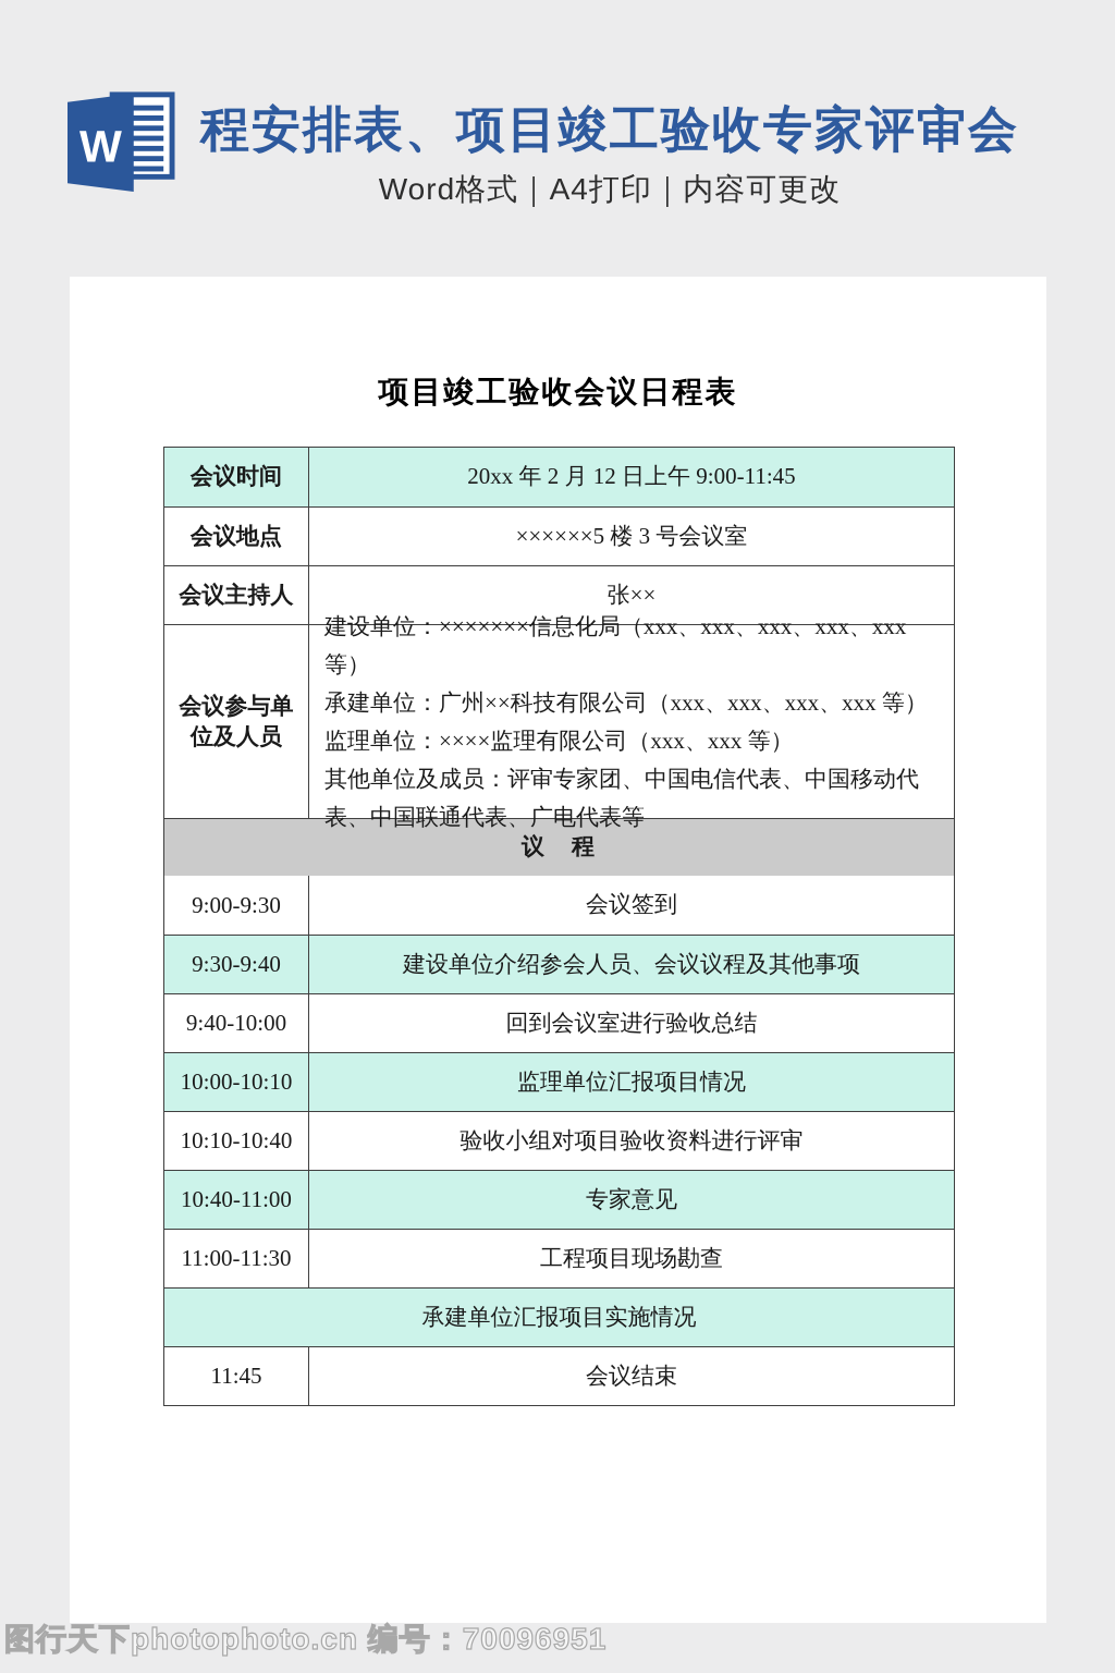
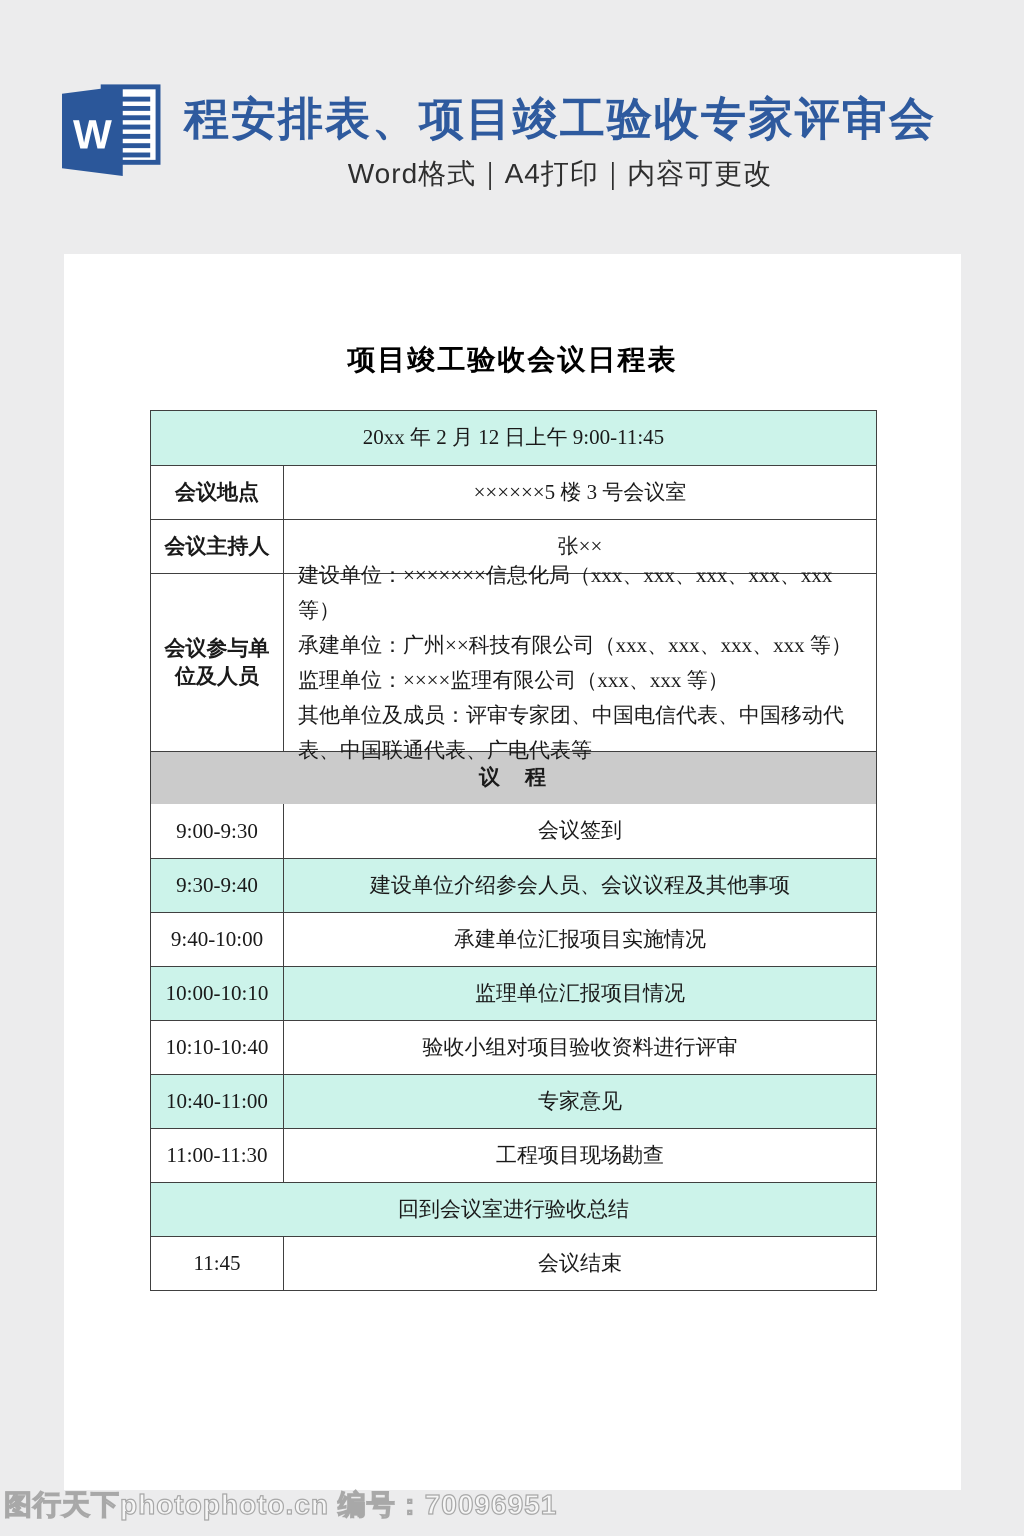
  W
  程安排表、项目竣工验收专家评审会
  Word格式｜A4打印｜内容可更改
  项目竣工验收会议日程表
- 会议时间
  20xx 年 2 月 12 日上午 9:00-11:45
  会议地点
  ××××××5 楼 3 号会议室
  会议主持人
  张××
  会议参与单位及人员
  建设单位：×××××××信息化局（xxx、xxx、xxx、xxx、xxx 等）
  承建单位：广州××科技有限公司（xxx、xxx、xxx、xxx 等）
  监理单位：××××监理有限公司（xxx、xxx 等）
  其他单位及成员：评审专家团、中国电信代表、中国移动代表、中国联通代表、广电代表等
  议 程
  9:00-9:30
  会议签到
  9:30-9:40
  建设单位介绍参会人员、会议议程及其他事项
  9:40-10:00
- 回到会议室进行验收总结
+ 承建单位汇报项目实施情况
  10:00-10:10
  监理单位汇报项目情况
  10:10-10:40
  验收小组对项目验收资料进行评审
  10:40-11:00
  专家意见
  11:00-11:30
  工程项目现场勘查
- 承建单位汇报项目实施情况
+ 回到会议室进行验收总结
  11:45
  会议结束
  图行天下photophoto.cn 编号：70096951
